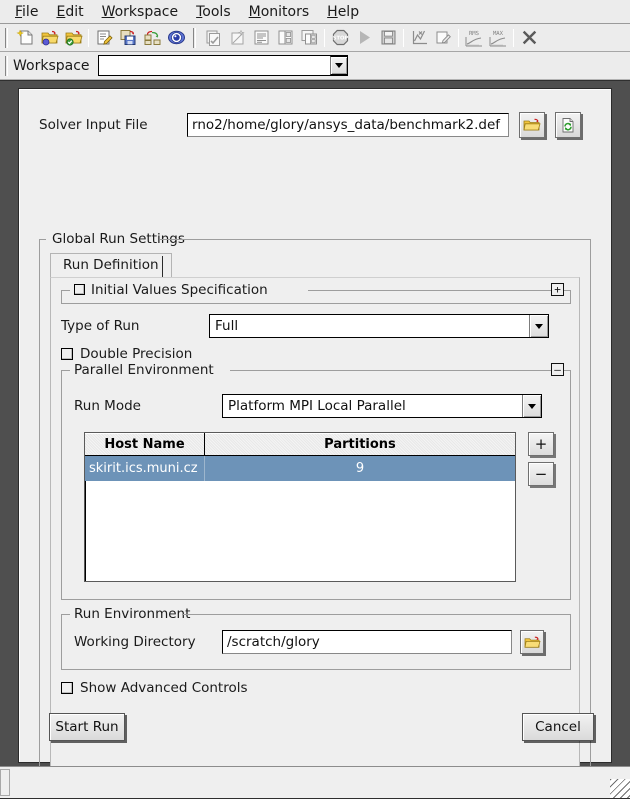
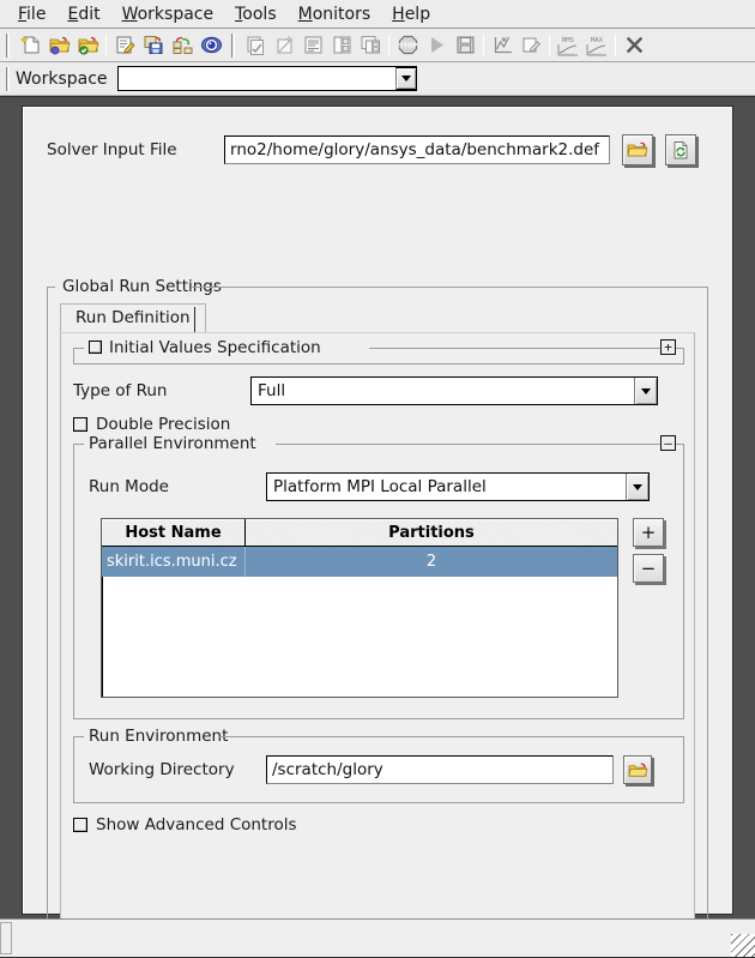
  File
  Edit
  Workspace
  Tools
  Monitors
  Help
  Workspace
  Solver Input File
  rno2/home/glory/ansys_data/benchmark2.def
  Global Run Setti
  Run Definition
  Initial Values Specification
  +
  Type of Run
  Full
  Double Precision
  Parallel Environment
  –
  Run Mode
  Platform MPI Local Parallel
  Host Name
  Partitions
  skirit.ics.muni.cz
- 9
+ 2
  +
  −
  Run Environmen
  Working Directory
  /scratch/glory
  Show Advanced Controls
- Start Run
- Cancel
